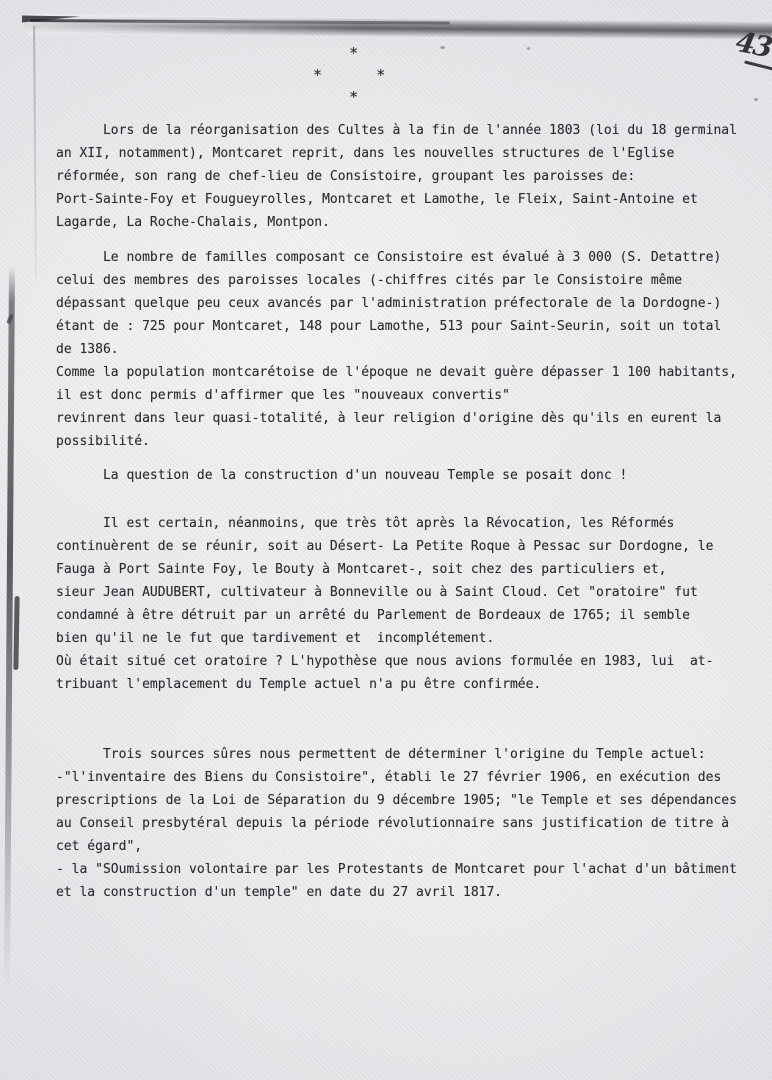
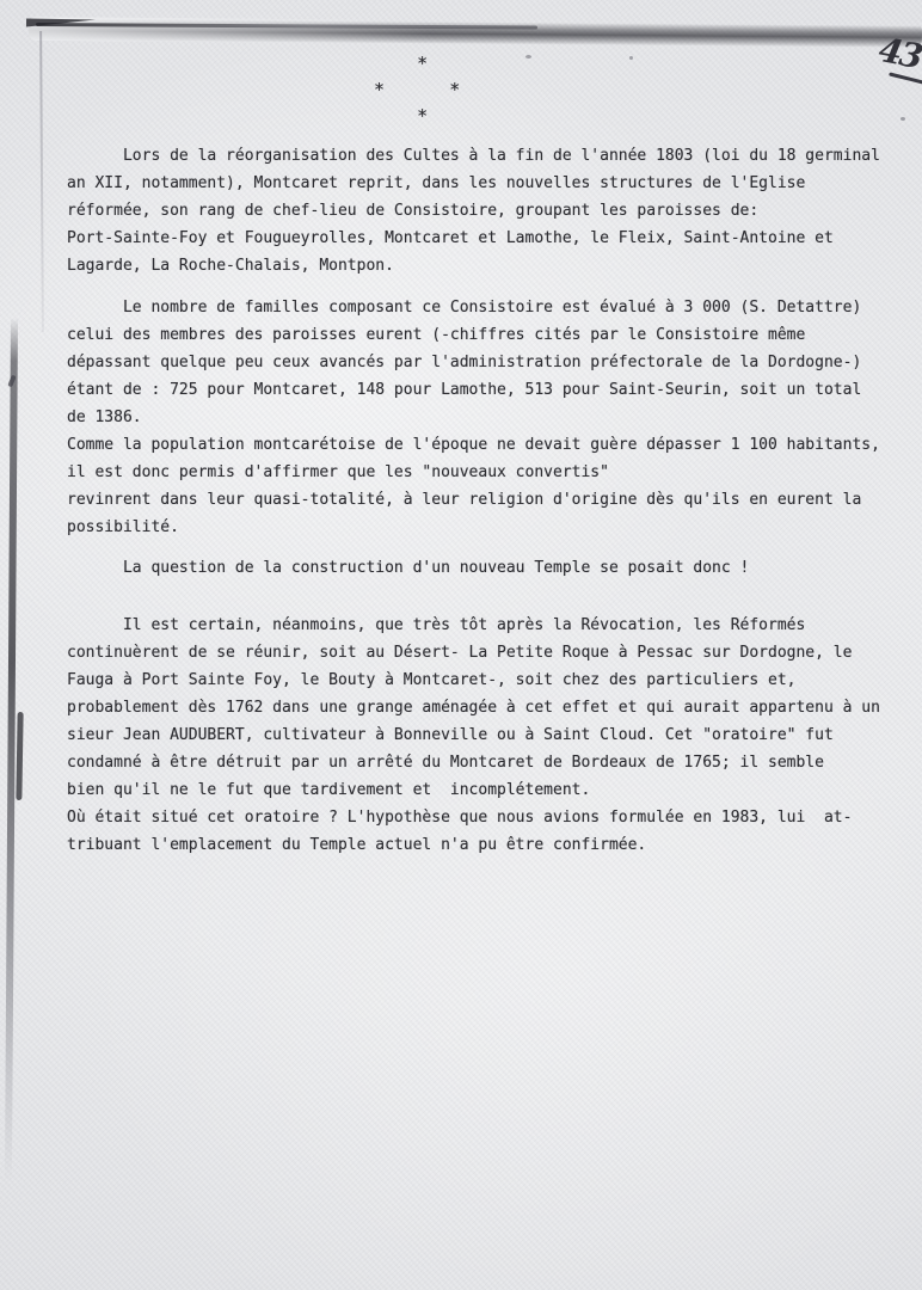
  *
  * *
  *
  Lors de la réorganisation des Cultes à la fin de l'année 1803 (loi du 18 germinal
  an XII, notamment), Montcaret reprit, dans les nouvelles structures de l'Eglise
  réformée, son rang de chef-lieu de Consistoire, groupant les paroisses de:
  Port-Sainte-Foy et Fougueyrolles, Montcaret et Lamothe, le Fleix, Saint-Antoine et
  Lagarde, La Roche-Chalais, Montpon.
  Le nombre de familles composant ce Consistoire est évalué à 3 000 (S. Detattre)
- celui des membres des paroisses locales (-chiffres cités par le Consistoire même
+ celui des membres des paroisses eurent (-chiffres cités par le Consistoire même
  dépassant quelque peu ceux avancés par l'administration préfectorale de la Dordogne-)
  étant de : 725 pour Montcaret, 148 pour Lamothe, 513 pour Saint-Seurin, soit un total
  de 1386.
  Comme la population montcarétoise de l'époque ne devait guère dépasser 1 100 habitants,
  il est donc permis d'affirmer que les "nouveaux convertis"
  revinrent dans leur quasi-totalité, à leur religion d'origine dès qu'ils en eurent la
  possibilité.
  La question de la construction d'un nouveau Temple se posait donc !
  Il est certain, néanmoins, que très tôt après la Révocation, les Réformés
  continuèrent de se réunir, soit au Désert- La Petite Roque à Pessac sur Dordogne, le
  Fauga à Port Sainte Foy, le Bouty à Montcaret-, soit chez des particuliers et,
+ probablement dès 1762 dans une grange aménagée à cet effet et qui aurait appartenu à un
  sieur Jean AUDUBERT, cultivateur à Bonneville ou à Saint Cloud. Cet "oratoire" fut
- condamné à être détruit par un arrêté du Parlement de Bordeaux de 1765; il semble
+ condamné à être détruit par un arrêté du Montcaret de Bordeaux de 1765; il semble
  bien qu'il ne le fut que tardivement et incomplétement.
  Où était situé cet oratoire ? L'hypothèse que nous avions formulée en 1983, lui at-
  tribuant l'emplacement du Temple actuel n'a pu être confirmée.
- Trois sources sûres nous permettent de déterminer l'origine du Temple actuel:
- -"l'inventaire des Biens du Consistoire", établi le 27 février 1906, en exécution des
- prescriptions de la Loi de Séparation du 9 décembre 1905; "le Temple et ses dépendances
- au Conseil presbytéral depuis la période révolutionnaire sans justification de titre à
- cet égard",
- - la "SOumission volontaire par les Protestants de Montcaret pour l'achat d'un bâtiment
- et la construction d'un temple" en date du 27 avril 1817.
